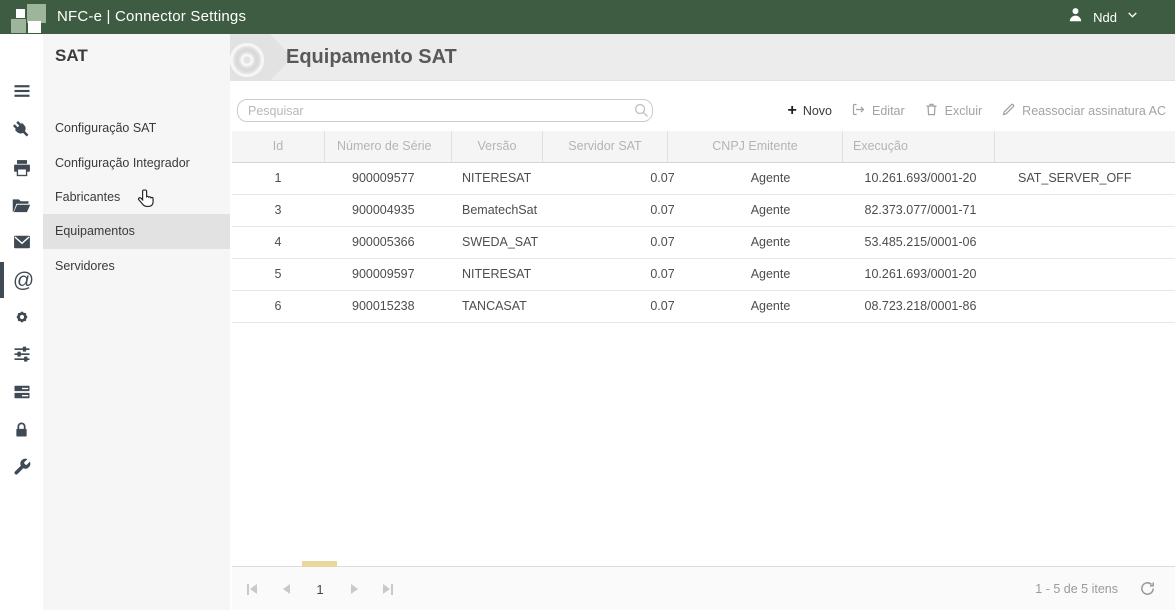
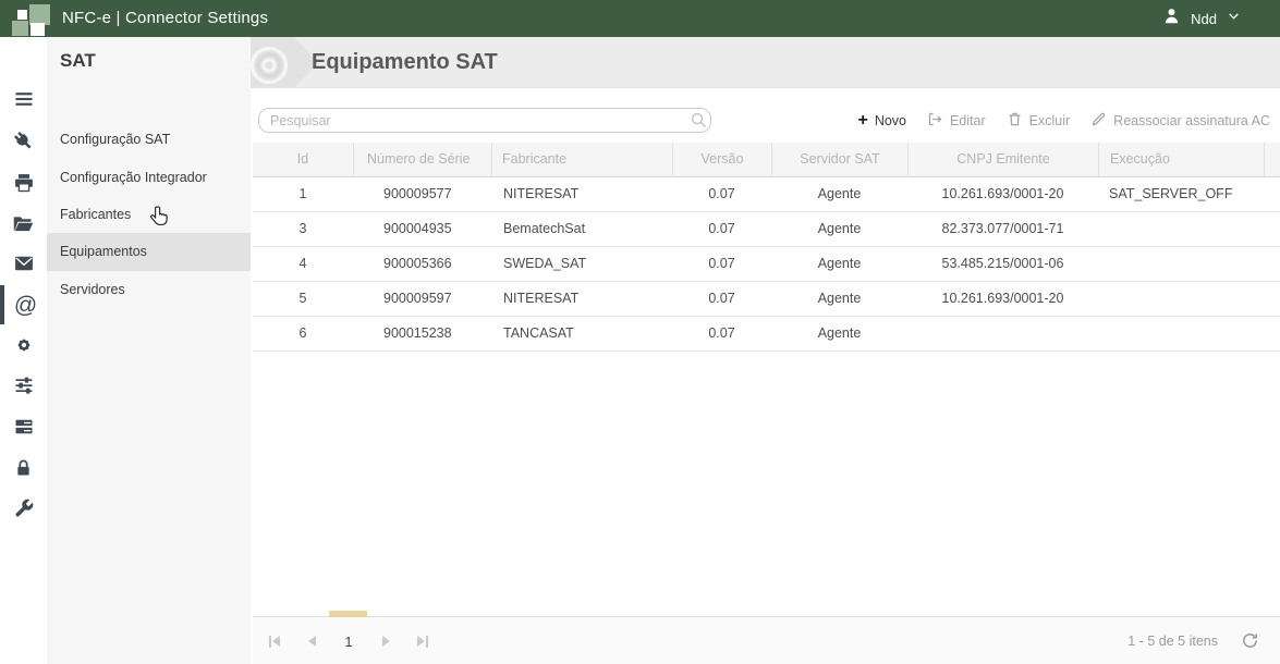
  NFC-e | Connector Settings
  Ndd
  @
  SAT
  Configuração SAT
  Configuração Integrador
  Fabricantes
  Equipamentos
  Servidores
  Equipamento SAT
  Pesquisar
  +
  Novo
  Editar
  Excluir
  Reassociar assinatura AC
  Id
  Número de Série
+ Fabricante
  Versão
  Servidor SAT
  CNPJ Emitente
  Execução
  1
  900009577
  NITERESAT
  0.07
  Agente
  10.261.693/0001-20
  SAT_SERVER_OFF
  3
  900004935
  BematechSat
  0.07
  Agente
  82.373.077/0001-71
  4
  900005366
  SWEDA_SAT
  0.07
  Agente
  53.485.215/0001-06
  5
  900009597
  NITERESAT
  0.07
  Agente
  10.261.693/0001-20
  6
  900015238
  TANCASAT
  0.07
  Agente
- 08.723.218/0001-86
  1
  1 - 5 de 5 itens
